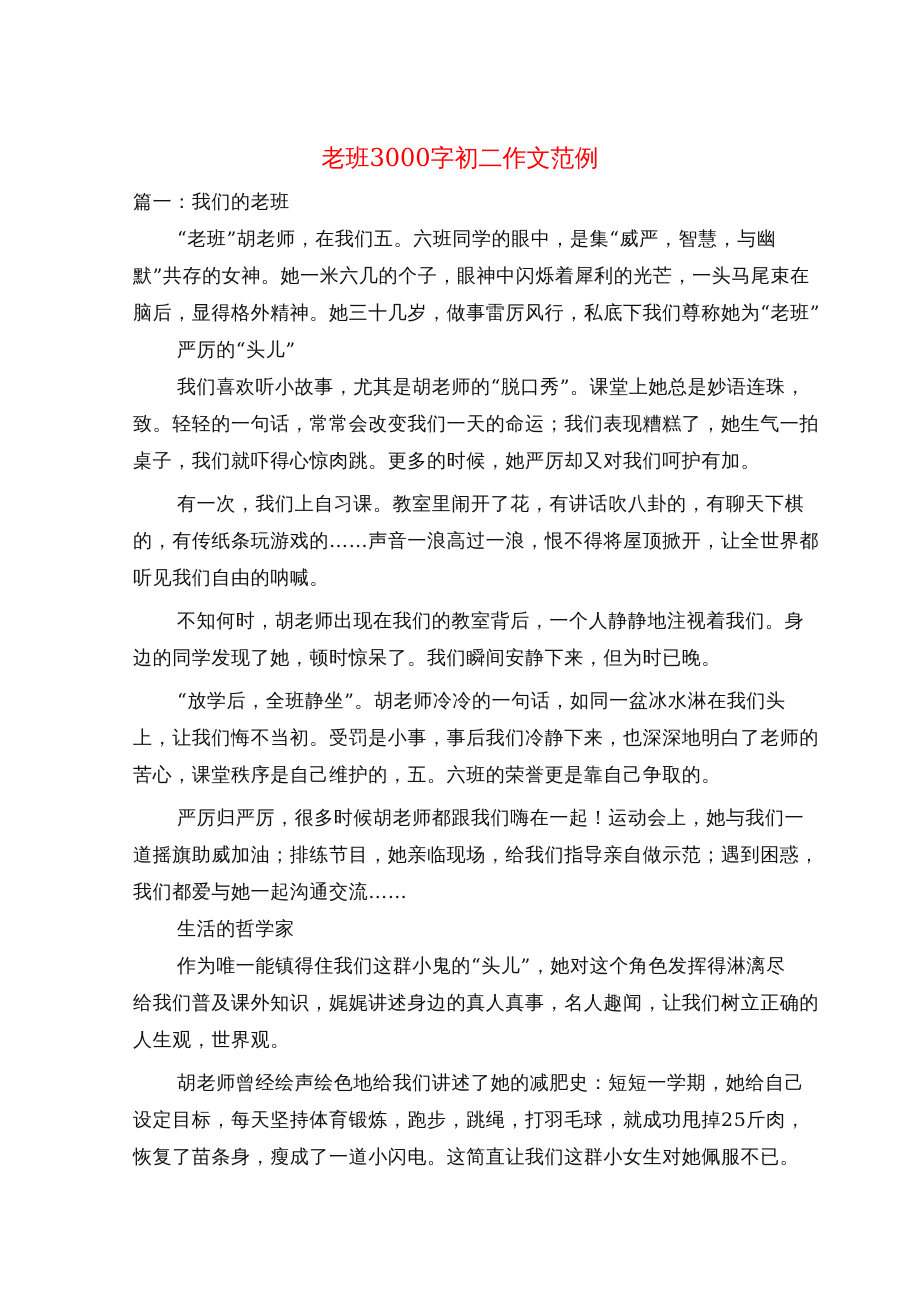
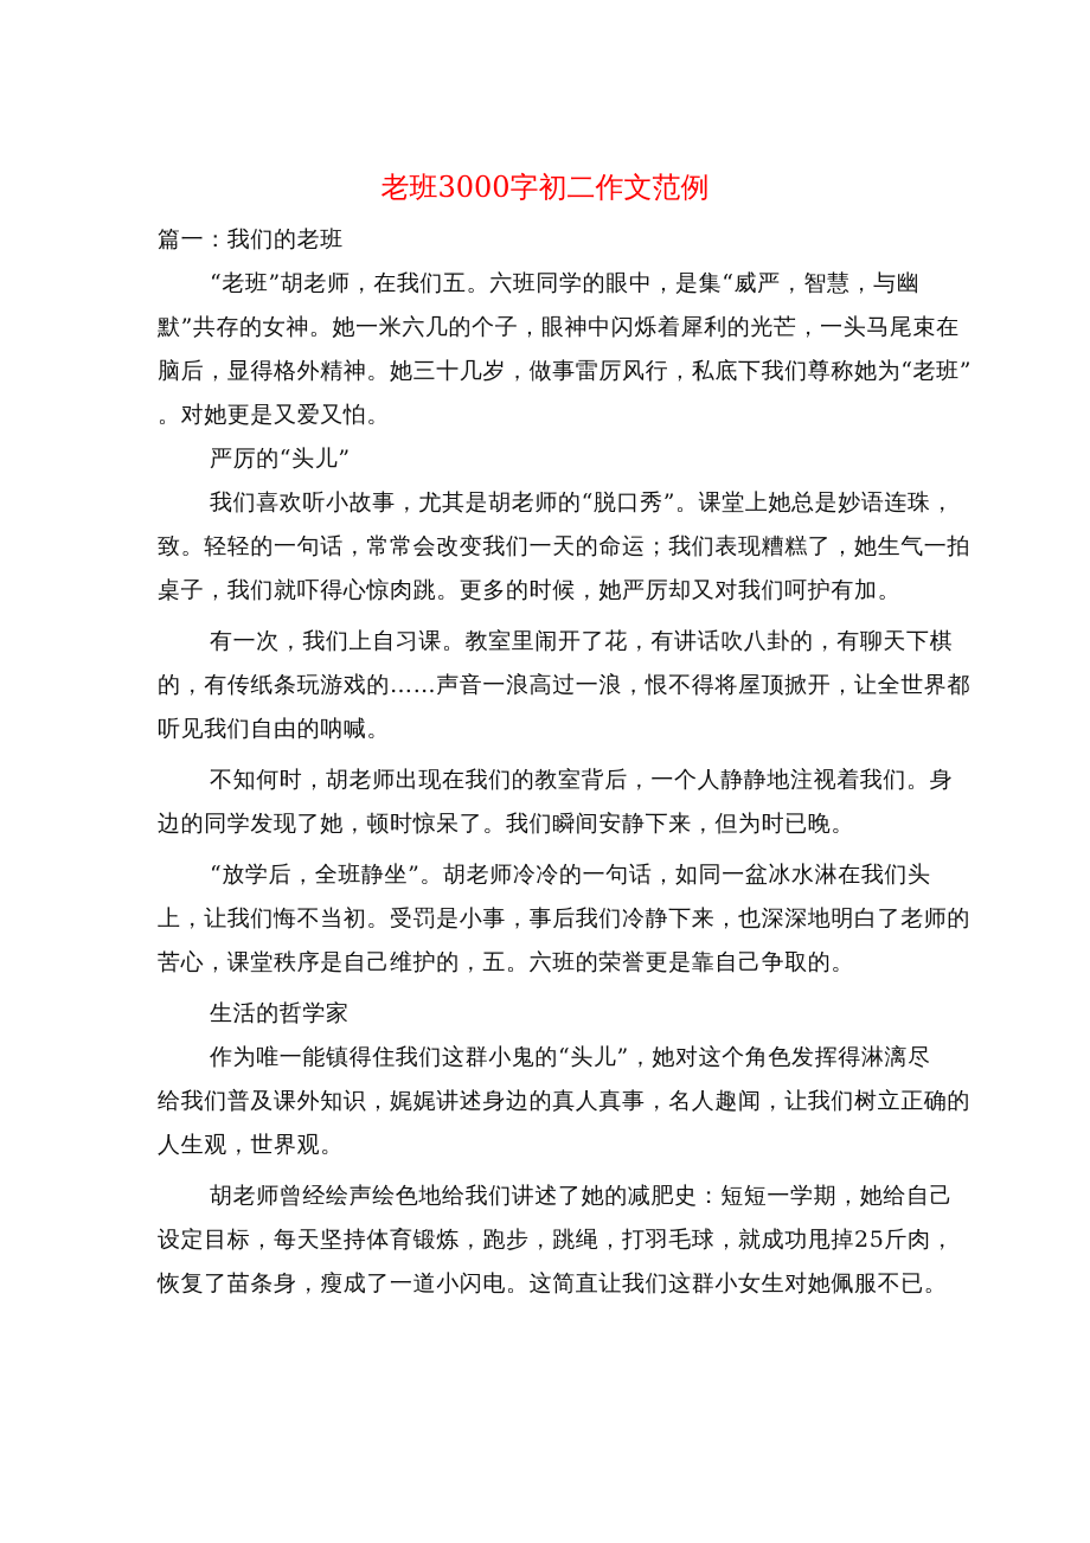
  老班3000字初二作文范例
  篇一：我们的老班
  “老班”胡老师，在我们五。六班同学的眼中，是集“威严，智慧，与幽
  默”共存的女神。她一米六几的个子，眼神中闪烁着犀利的光芒，一头马尾束在
  脑后，显得格外精神。她三十几岁，做事雷厉风行，私底下我们尊称她为“老班”
+ 。对她更是又爱又怕。
  严厉的“头儿”
  我们喜欢听小故事，尤其是胡老师的“脱口秀”。课堂上她总是妙语连珠，
  致。轻轻的一句话，常常会改变我们一天的命运；我们表现糟糕了，她生气一拍
  桌子，我们就吓得心惊肉跳。更多的时候，她严厉却又对我们呵护有加。
  有一次，我们上自习课。教室里闹开了花，有讲话吹八卦的，有聊天下棋
  的，有传纸条玩游戏的……声音一浪高过一浪，恨不得将屋顶掀开，让全世界都
  听见我们自由的呐喊。
  不知何时，胡老师出现在我们的教室背后，一个人静静地注视着我们。身
  边的同学发现了她，顿时惊呆了。我们瞬间安静下来，但为时已晚。
  “放学后，全班静坐”。胡老师冷冷的一句话，如同一盆冰水淋在我们头
  上，让我们悔不当初。受罚是小事，事后我们冷静下来，也深深地明白了老师的
  苦心，课堂秩序是自己维护的，五。六班的荣誉更是靠自己争取的。
- 严厉归严厉，很多时候胡老师都跟我们嗨在一起！运动会上，她与我们一
- 道摇旗助威加油；排练节目，她亲临现场，给我们指导亲自做示范；遇到困惑，
- 我们都爱与她一起沟通交流……
  生活的哲学家
  作为唯一能镇得住我们这群小鬼的“头儿”，她对这个角色发挥得淋漓尽
  给我们普及课外知识，娓娓讲述身边的真人真事，名人趣闻，让我们树立正确的
  人生观，世界观。
  胡老师曾经绘声绘色地给我们讲述了她的减肥史：短短一学期，她给自己
  设定目标，每天坚持体育锻炼，跑步，跳绳，打羽毛球，就成功甩掉25斤肉，
  恢复了苗条身，瘦成了一道小闪电。这简直让我们这群小女生对她佩服不已。
